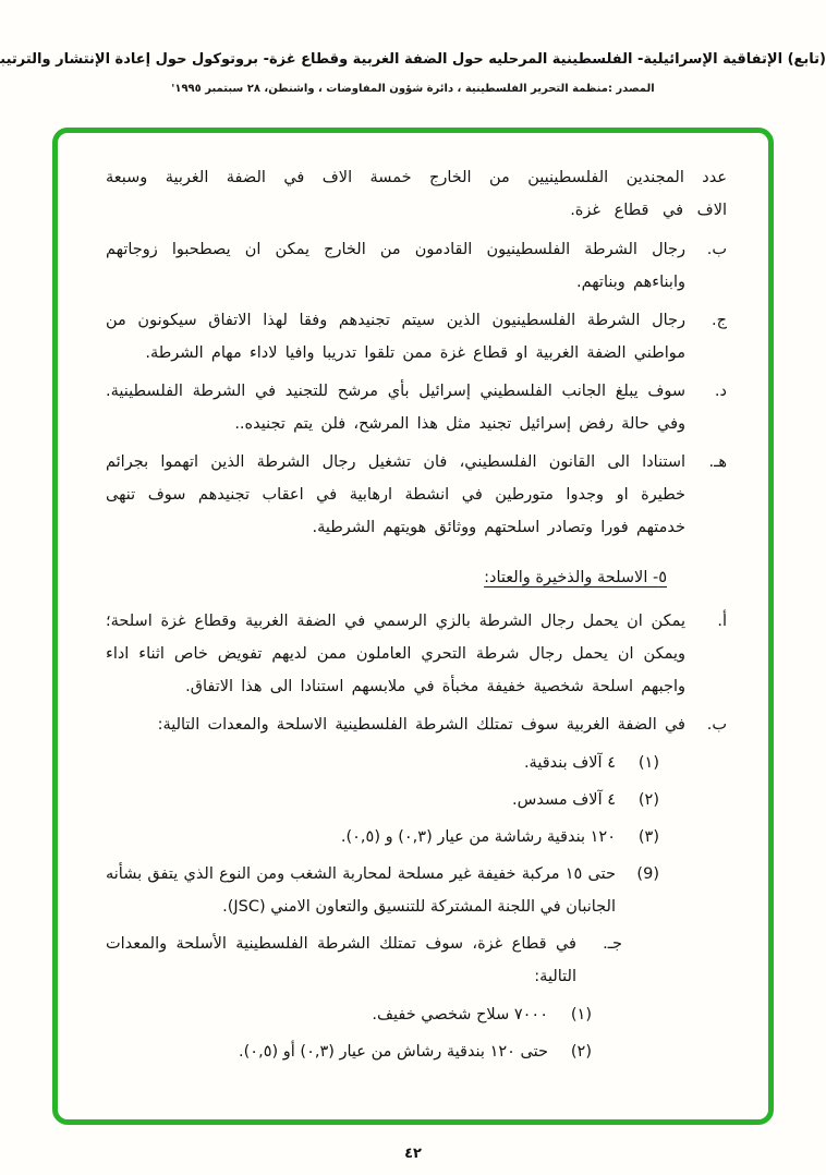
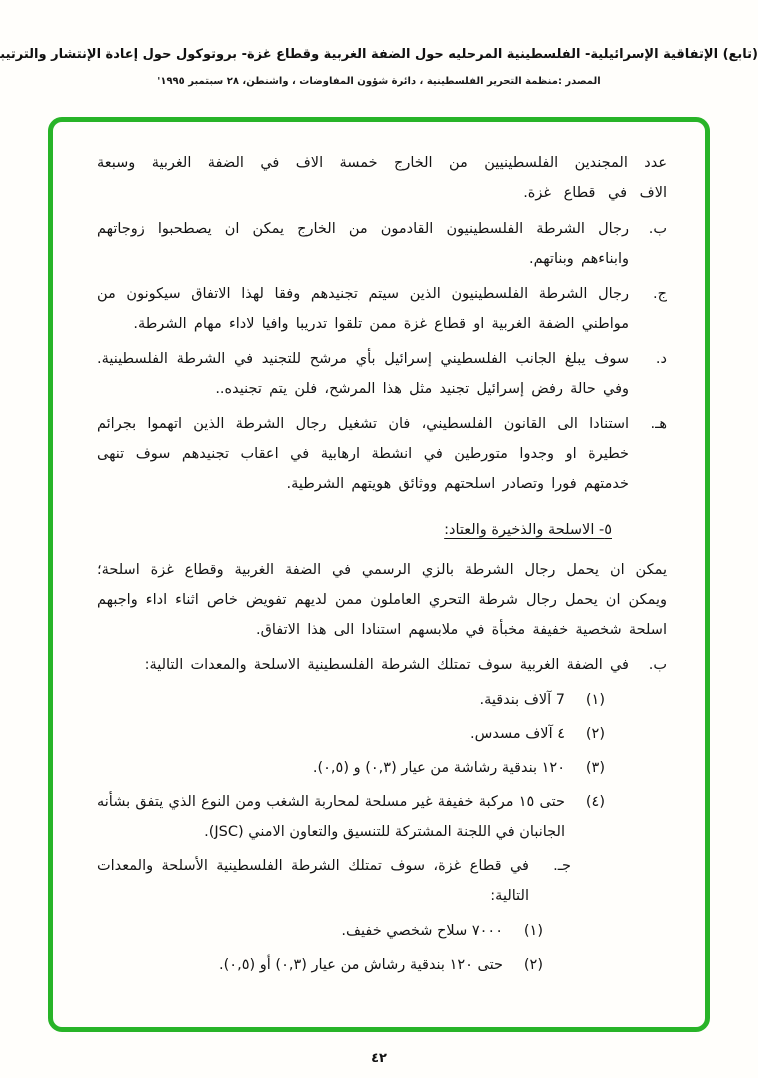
  (تابع) الإتفاقية الإسرائيلية- الفلسطينية المرحليه حول الضفة الغربية وقطاع غزة- بروتوكول حول إعادة الإنتشار والترتيب
  المصدر :منظمة التحرير الفلسطينية ، دائرة شؤون المفاوضات ، واشنطن، ٢٨ سبتمبر ١٩٩٥'
  عدد المجندين الفلسطينيين من الخارج خمسة الاف في الضفة الغربية وسبعة الاف في قطاع غزة.
  ب.
  رجال الشرطة الفلسطينيون القادمون من الخارج يمكن ان يصطحبوا زوجاتهم وابناءهم وبناتهم.
  ج.
  رجال الشرطة الفلسطينيون الذين سيتم تجنيدهم وفقا لهذا الاتفاق سيكونون من مواطني الضفة الغربية او قطاع غزة ممن تلقوا تدريبا وافيا لاداء مهام الشرطة.
  د.
  سوف يبلغ الجانب الفلسطيني إسرائيل بأي مرشح للتجنيد في الشرطة الفلسطينية. وفي حالة رفض إسرائيل تجنيد مثل هذا المرشح، فلن يتم تجنيده..
  هـ.
  استنادا الى القانون الفلسطيني، فان تشغيل رجال الشرطة الذين اتهموا بجرائم خطيرة او وجدوا متورطين في انشطة ارهابية في اعقاب تجنيدهم سوف تنهى خدمتهم فورا وتصادر اسلحتهم ووثائق هويتهم الشرطية.
  ٥- الاسلحة والذخيرة والعتاد:
- أ.
  يمكن ان يحمل رجال الشرطة بالزي الرسمي في الضفة الغربية وقطاع غزة اسلحة؛ ويمكن ان يحمل رجال شرطة التحري العاملون ممن لديهم تفويض خاص اثناء اداء واجبهم اسلحة شخصية خفيفة مخبأة في ملابسهم استنادا الى هذا الاتفاق.
  ب.
  في الضفة الغربية سوف تمتلك الشرطة الفلسطينية الاسلحة والمعدات التالية:
  (١)
- ٤ آلاف بندقية.
+ 7 آلاف بندقية.
  (٢)
  ٤ آلاف مسدس.
  (٣)
  ١٢٠ بندقية رشاشة من عيار (٠,٣) و (٠,٥).
- (9)
+ (٤)
  حتى ١٥ مركبة خفيفة غير مسلحة لمحاربة الشغب ومن النوع الذي يتفق بشأنه الجانبان في اللجنة المشتركة للتنسيق والتعاون الامني (JSC).
  جـ.
  في قطاع غزة، سوف تمتلك الشرطة الفلسطينية الأسلحة والمعدات التالية:
  (١)
  ٧٠٠٠ سلاح شخصي خفيف.
  (٢)
  حتى ١٢٠ بندقية رشاش من عيار (٠,٣) أو (٠,٥).
  ٤٢
